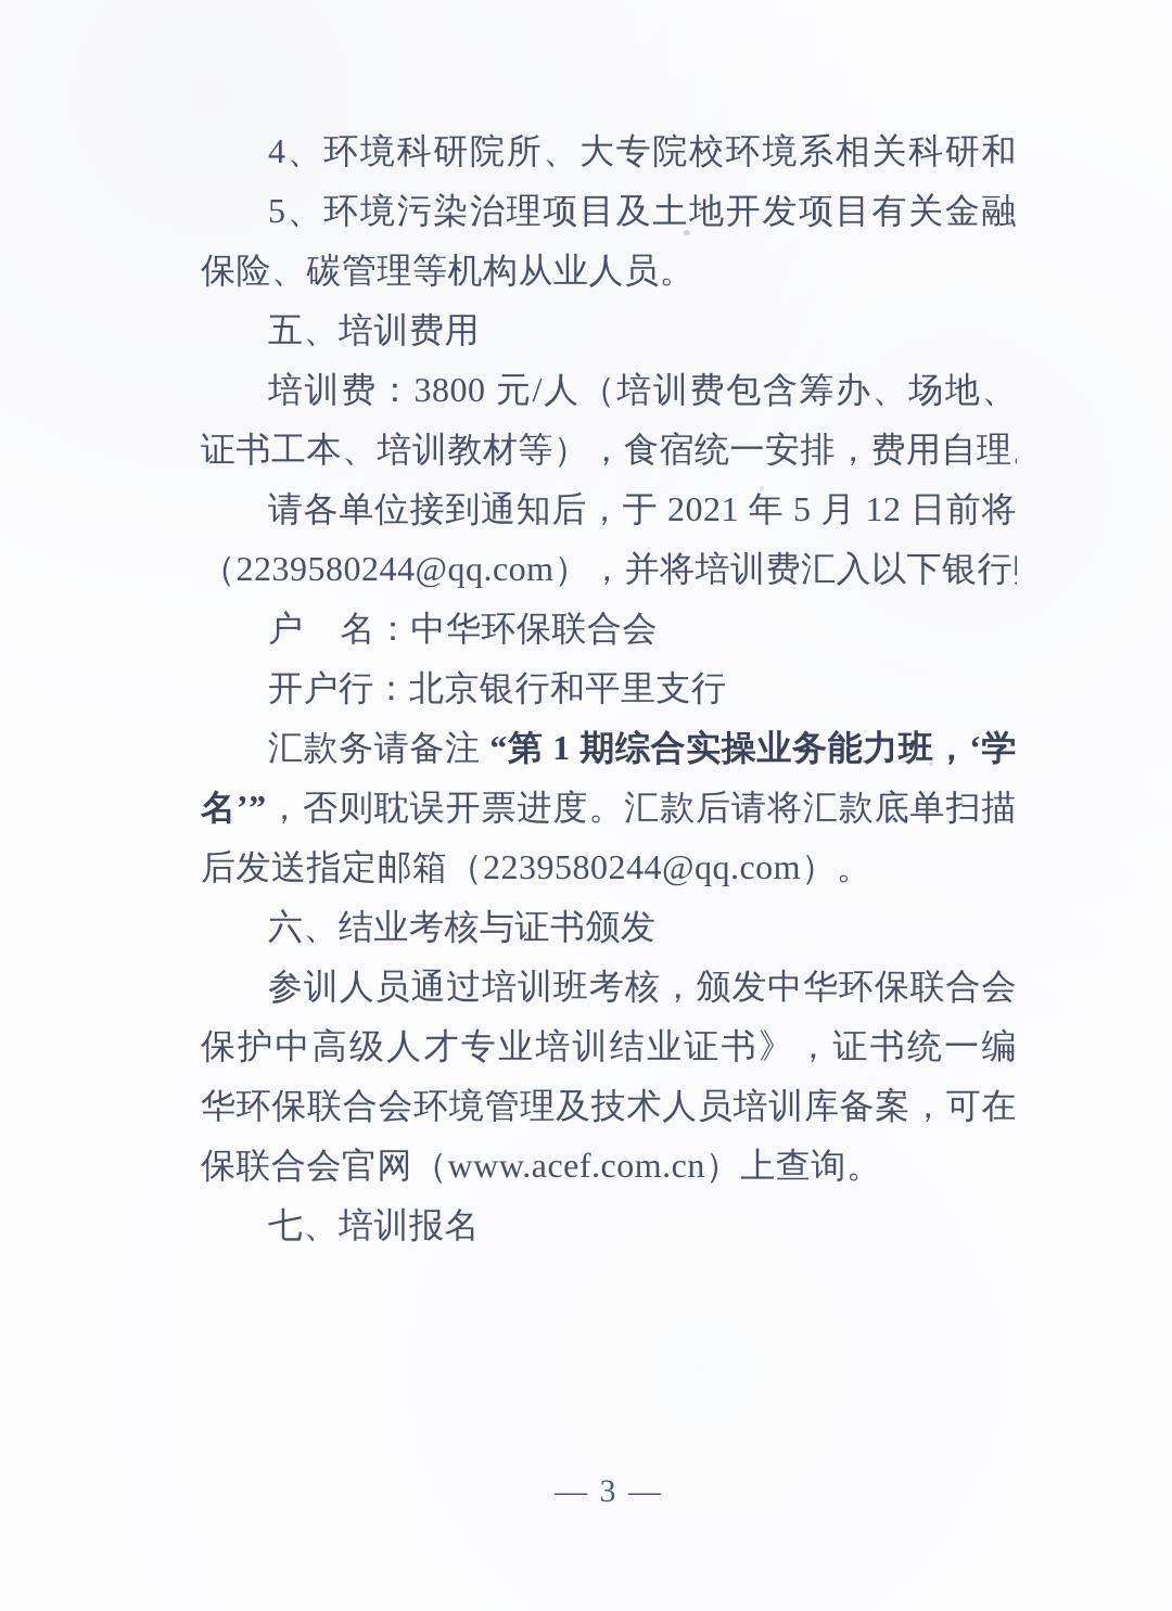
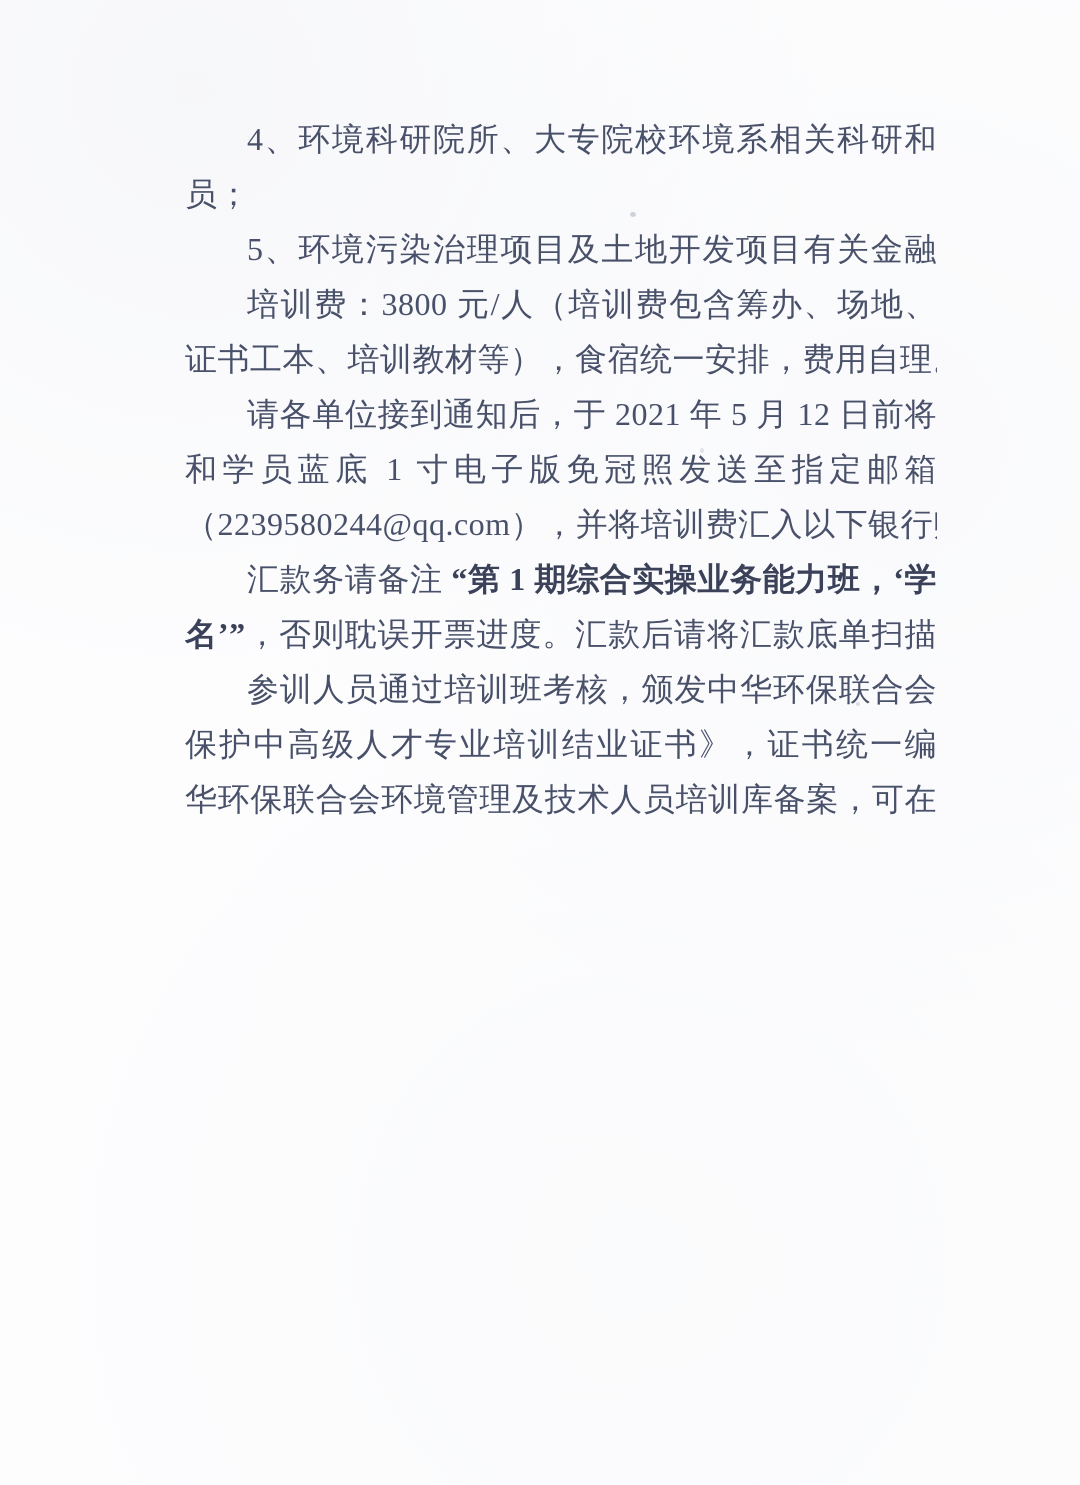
  4、环境科研院所、大专院校环境系相关科研和
+ 员；
  5、环境污染治理项目及土地开发项目有关金融
- 保险、碳管理等机构从业人员。
- 五、培训费用
  培训费：3800 元/人（培训费包含筹办、场地、
  证书工本、培训教材等），食宿统一安排，费用自理
  请各单位接到通知后，于 2021 年 5 月 12 日前将
+ 和学员蓝底 1 寸电子版免冠照发送至指定邮箱
  （2239580244@qq.com），并将培训费汇入以下银行
- 户 名：中华环保联合会
- 开户行：北京银行和平里支行
  汇款务请备注 “第 1 期综合实操业务能力班，‘学
  名’”，否则耽误开票进度。汇款后请将汇款底单扫描
- 后发送指定邮箱（2239580244@qq.com）。
- 六、结业考核与证书颁发
  参训人员通过培训班考核，颁发中华环保联合会
  保护中高级人才专业培训结业证书》，证书统一编
  华环保联合会环境管理及技术人员培训库备案，可在
- 保联合会官网（www.acef.com.cn）上查询。
- 七、培训报名
- — 3 —
